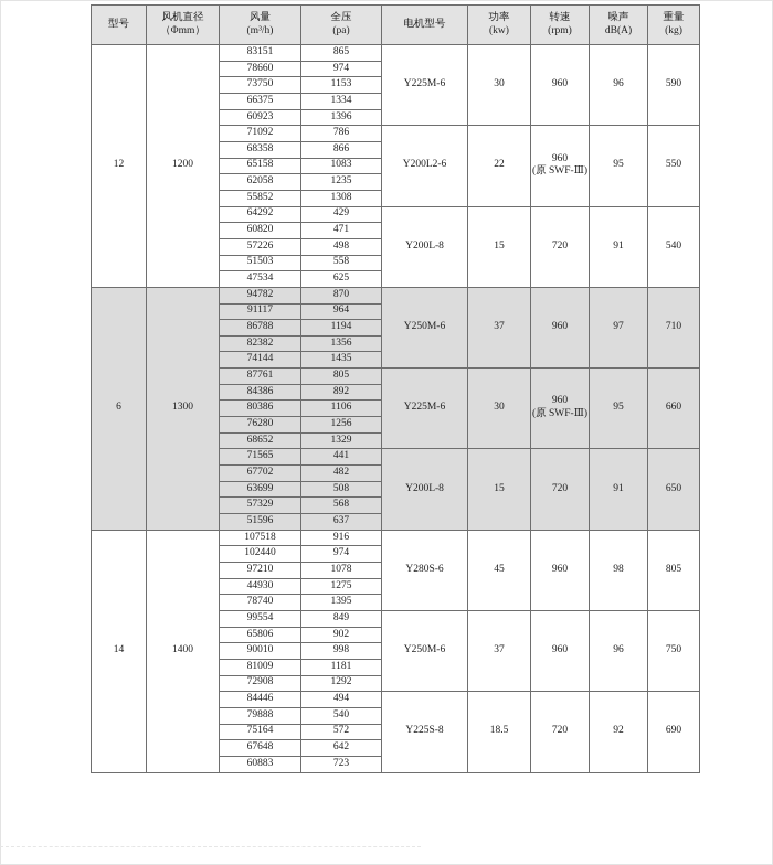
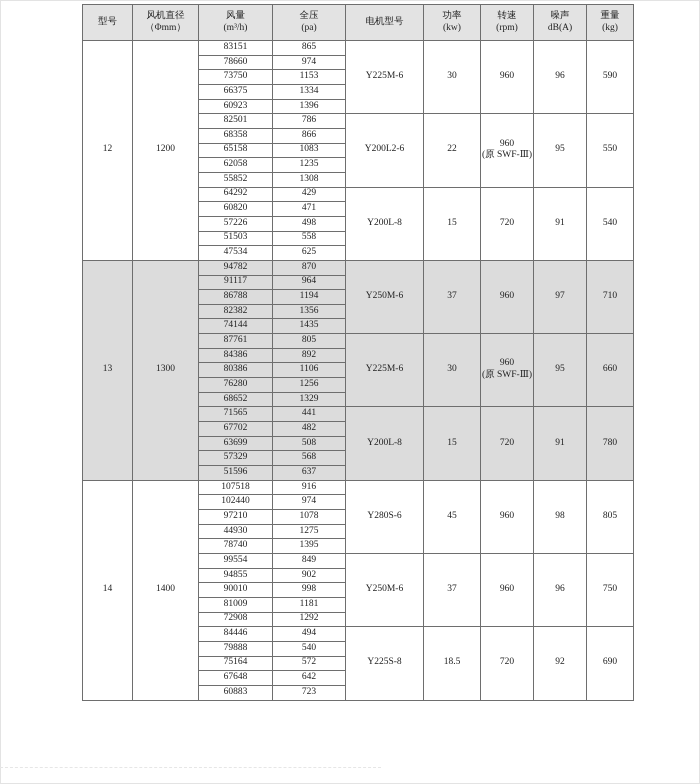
  型号	风机直径（Φmm）	风量(m³/h)	全压(pa)	电机型号	功率(kw)	转速(rpm)	噪声dB(A)	重量(kg)
  12	1200	83151	865	Y225M-6	30	960	96	590
  78660	974
  73750	1153
  66375	1334
  60923	1396
- 71092	786	Y200L2-6	22	960(原 SWF-Ⅲ)	95	550
+ 82501	786	Y200L2-6	22	960(原 SWF-Ⅲ)	95	550
  68358	866
  65158	1083
  62058	1235
  55852	1308
  64292	429	Y200L-8	15	720	91	540
  60820	471
  57226	498
  51503	558
  47534	625
- 6	1300	94782	870	Y250M-6	37	960	97	710
+ 13	1300	94782	870	Y250M-6	37	960	97	710
  91117	964
  86788	1194
  82382	1356
  74144	1435
  87761	805	Y225M-6	30	960(原 SWF-Ⅲ)	95	660
  84386	892
  80386	1106
  76280	1256
  68652	1329
- 71565	441	Y200L-8	15	720	91	650
+ 71565	441	Y200L-8	15	720	91	780
  67702	482
  63699	508
  57329	568
  51596	637
  14	1400	107518	916	Y280S-6	45	960	98	805
  102440	974
  97210	1078
  44930	1275
  78740	1395
  99554	849	Y250M-6	37	960	96	750
- 65806	902
+ 94855	902
  90010	998
  81009	1181
  72908	1292
  84446	494	Y225S-8	18.5	720	92	690
  79888	540
  75164	572
  67648	642
  60883	723
